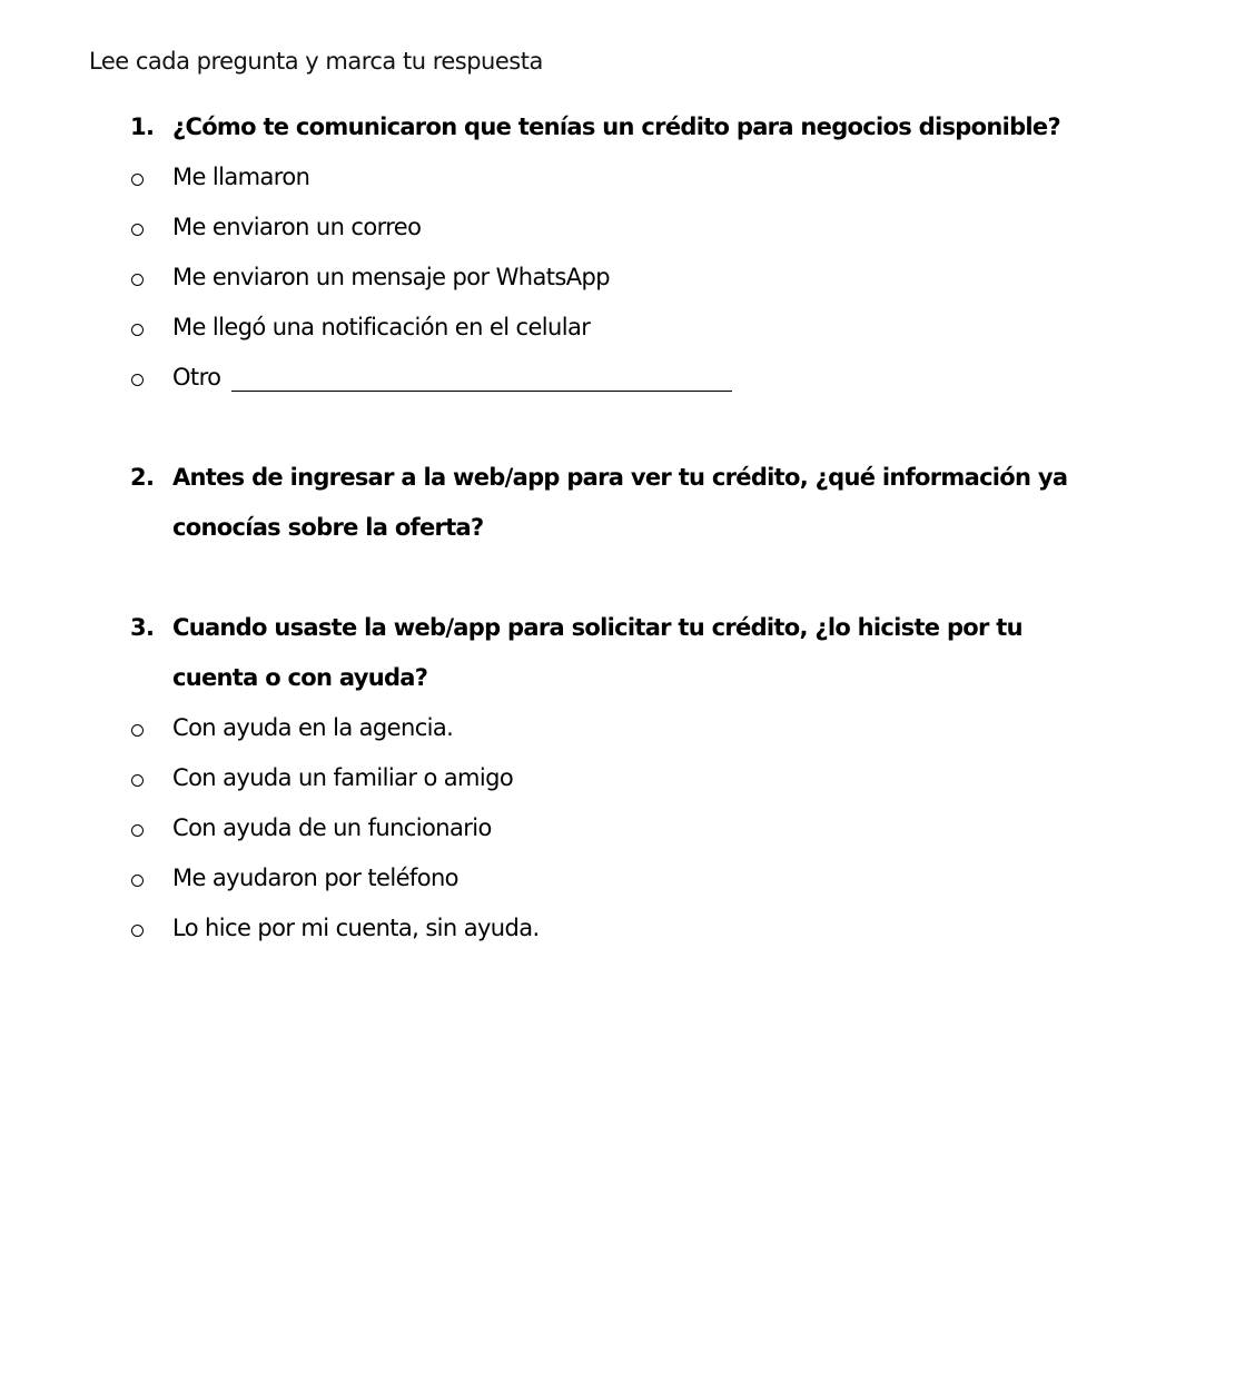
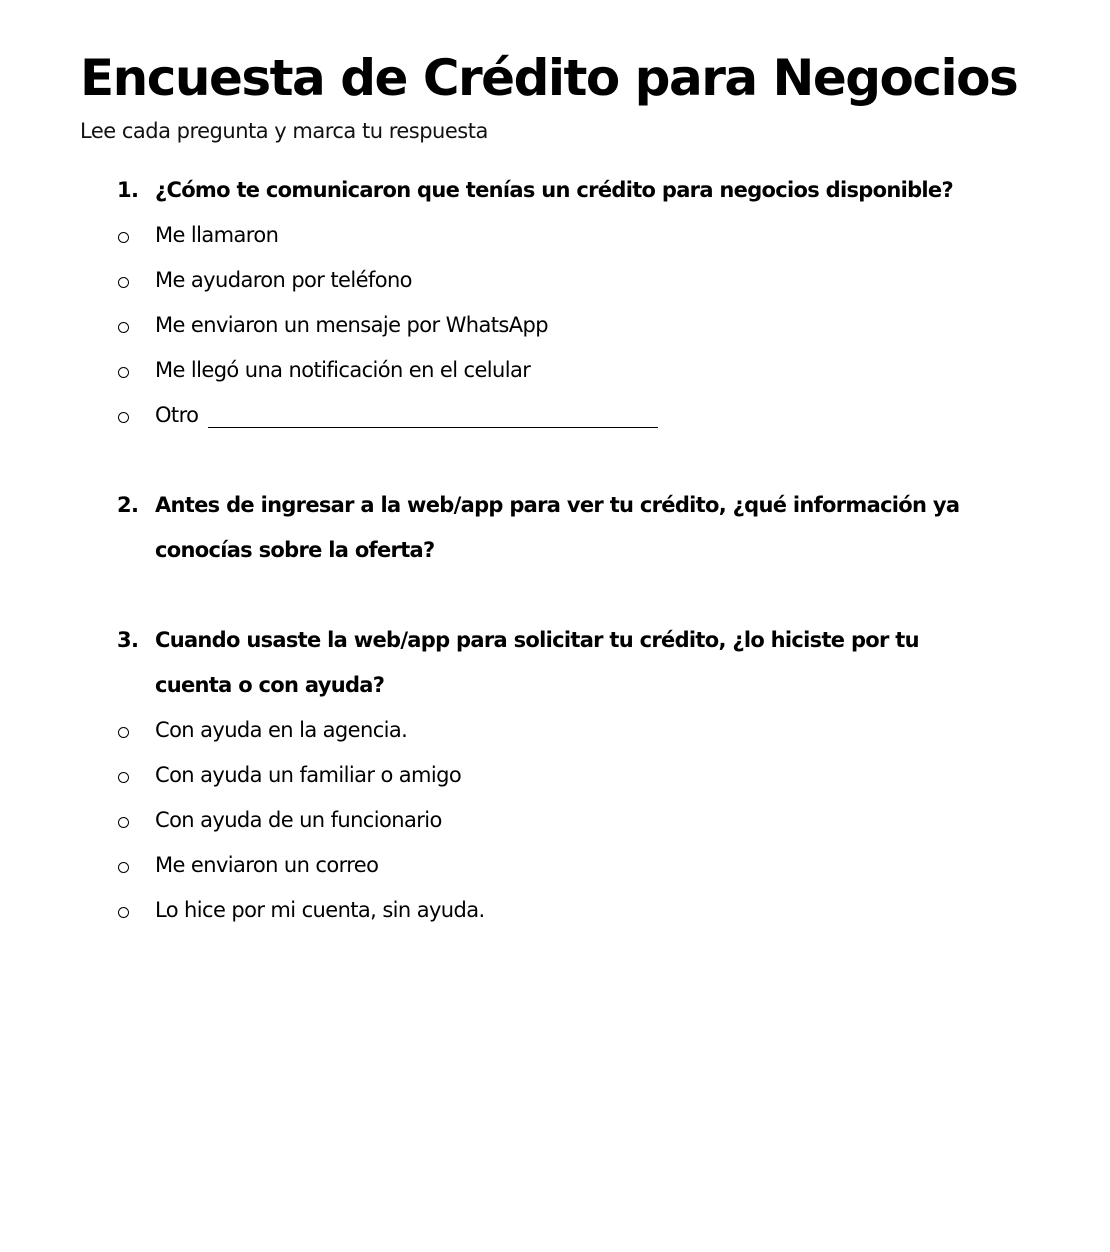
+ Encuesta de Crédito para Negocios
  Lee cada pregunta y marca tu respuesta
  1.
  ¿Cómo te comunicaron que tenías un crédito para negocios disponible?
  Me llamaron
- Me enviaron un correo
+ Me ayudaron por teléfono
  Me enviaron un mensaje por WhatsApp
  Me llegó una notificación en el celular
  Otro
  2.
  Antes de ingresar a la web/app para ver tu crédito, ¿qué información ya conocías sobre la oferta?
  3.
  Cuando usaste la web/app para solicitar tu crédito, ¿lo hiciste por tu cuenta o con ayuda?
  Con ayuda en la agencia.
  Con ayuda un familiar o amigo
  Con ayuda de un funcionario
- Me ayudaron por teléfono
+ Me enviaron un correo
  Lo hice por mi cuenta, sin ayuda.
